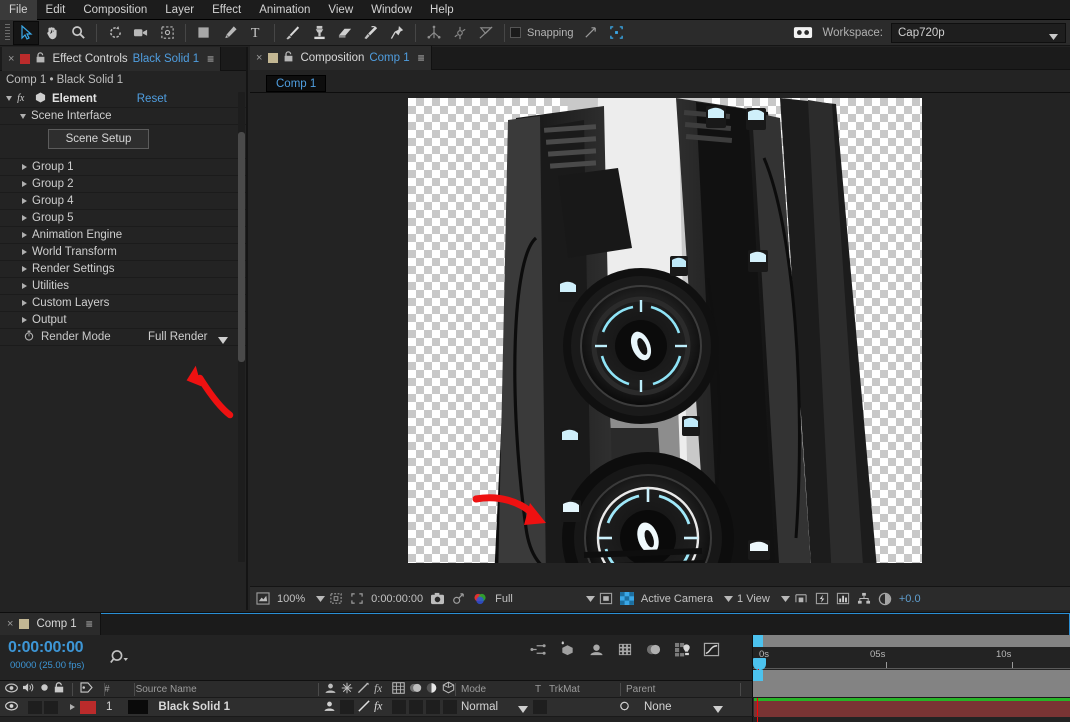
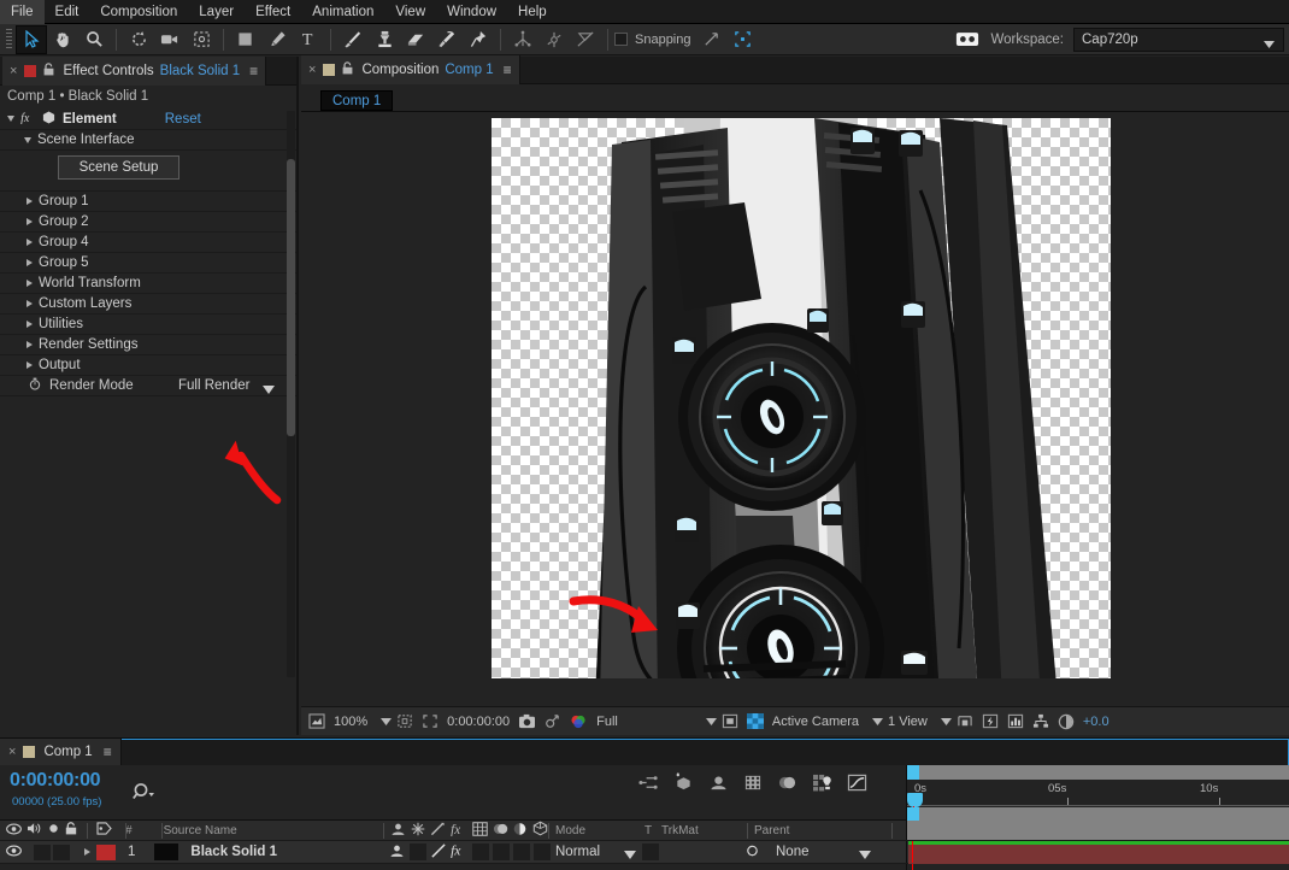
  File
  Edit
  Composition
  Layer
  Effect
  Animation
  View
  Window
  Help
  T
  Snapping
  Workspace:
  Cap720p
  ×
  Effect Controls
  Black Solid 1
  ≡
  Comp 1 • Black Solid 1
  fx
  Element
  Reset
  Scene Interface
  Scene Setup
  Group 1
  Group 2
  Group 4
  Group 5
- Animation Engine
  World Transform
- Render Settings
+ Custom Layers
  Utilities
- Custom Layers
+ Render Settings
  Output
  Render Mode
  Full Render
  ×
  Composition
  Comp 1
  ≡
  Comp 1
  100%
  0:00:00:00
  Full
  Active Camera
  1 View
  +0.0
  ×
  Comp 1
  ≡
  0:00:00:00
  00000 (25.00 fps)
  0s
  05s
  10s
  #
  Source Name
  fx
  Mode
  T
  TrkMat
  Parent
  1
  Black Solid 1
  fx
  Normal
  None
